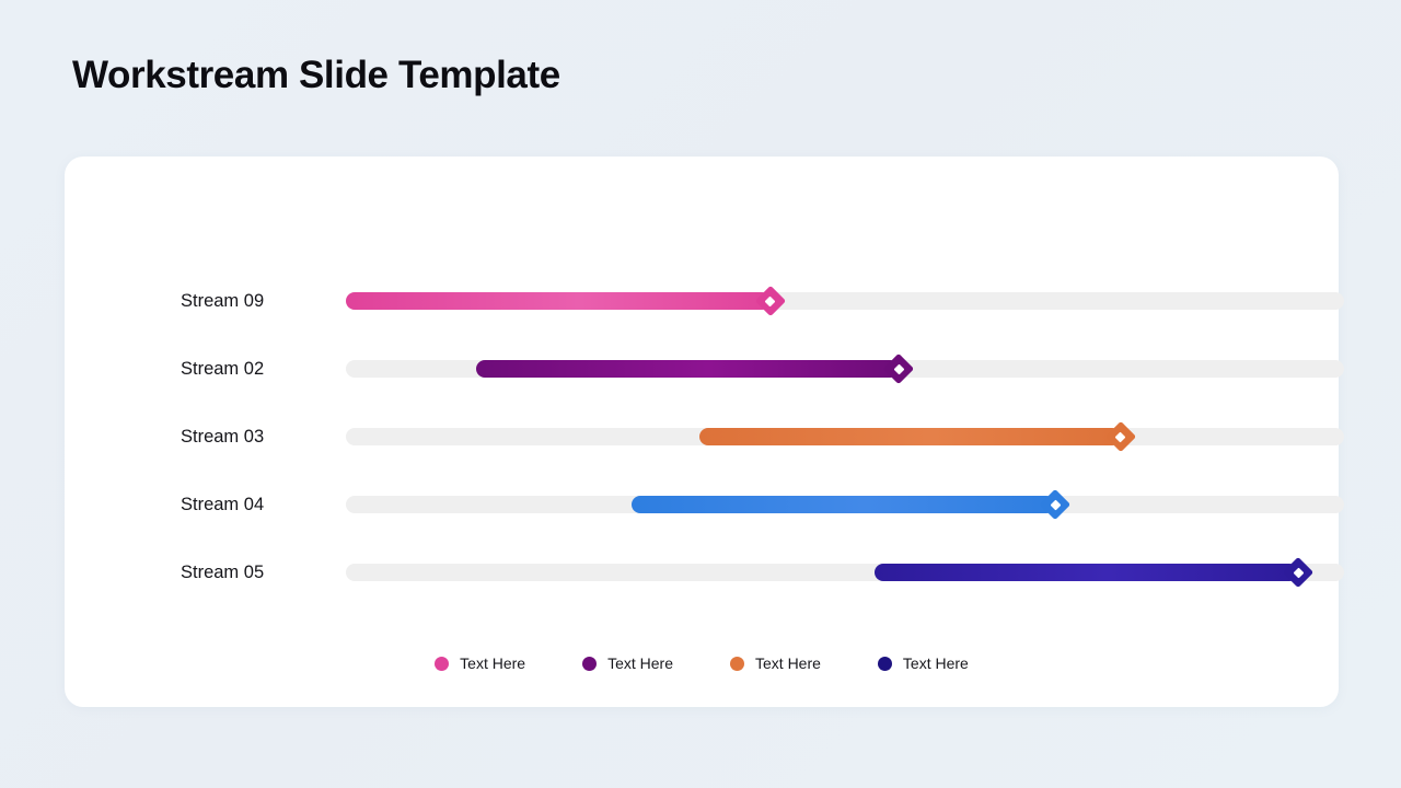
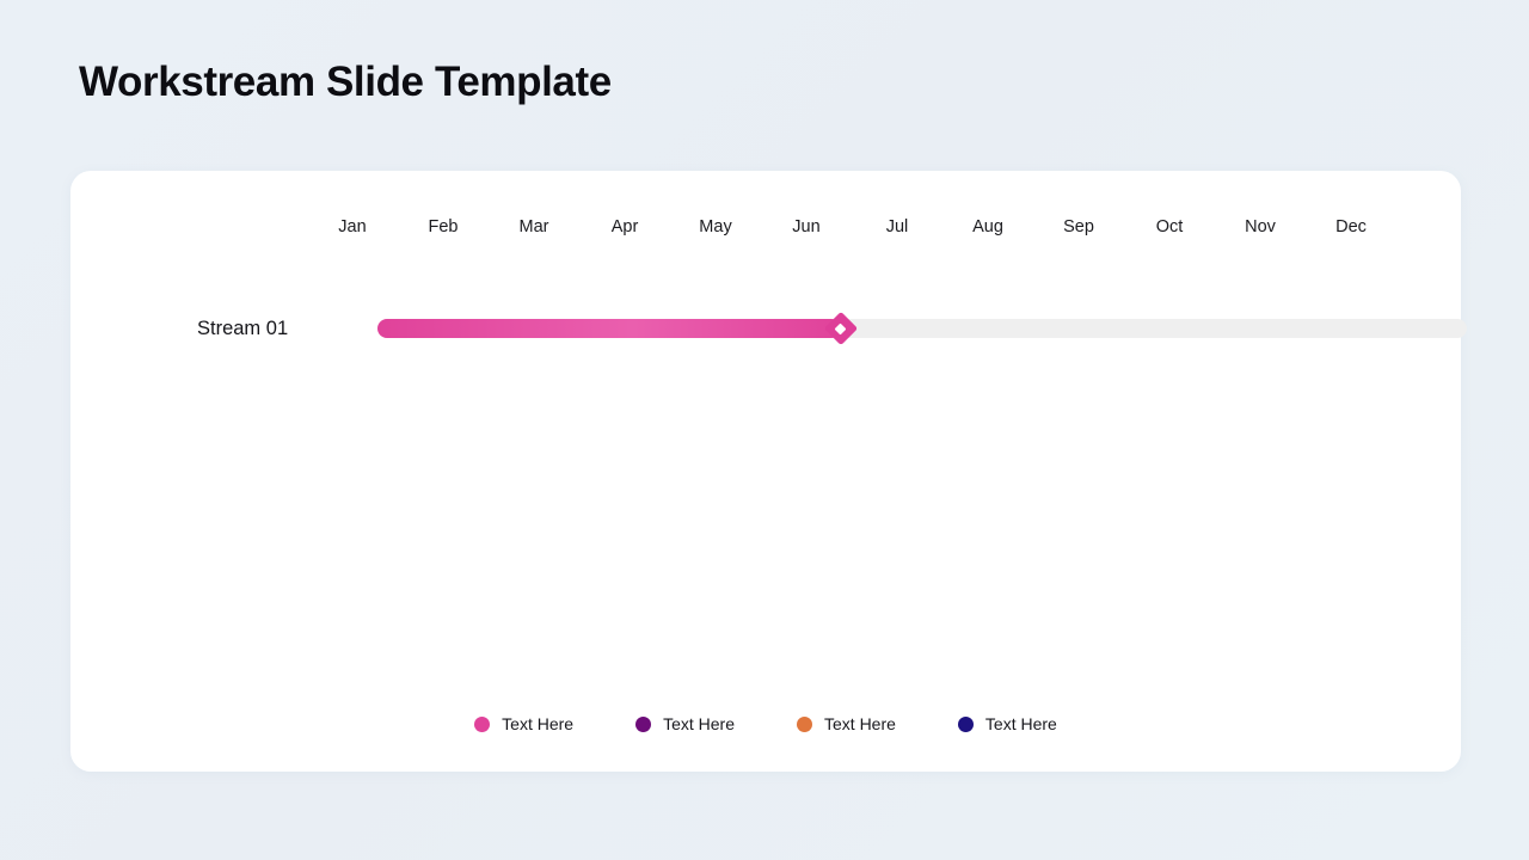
  Workstream Slide Template
+ Jan
+ Feb
+ Mar
+ Apr
+ May
+ Jun
+ Jul
+ Aug
+ Sep
+ Oct
+ Nov
+ Dec
- Stream 09
+ Stream 01
- Stream 02
- Stream 03
- Stream 04
- Stream 05
  Text Here
  Text Here
  Text Here
  Text Here
